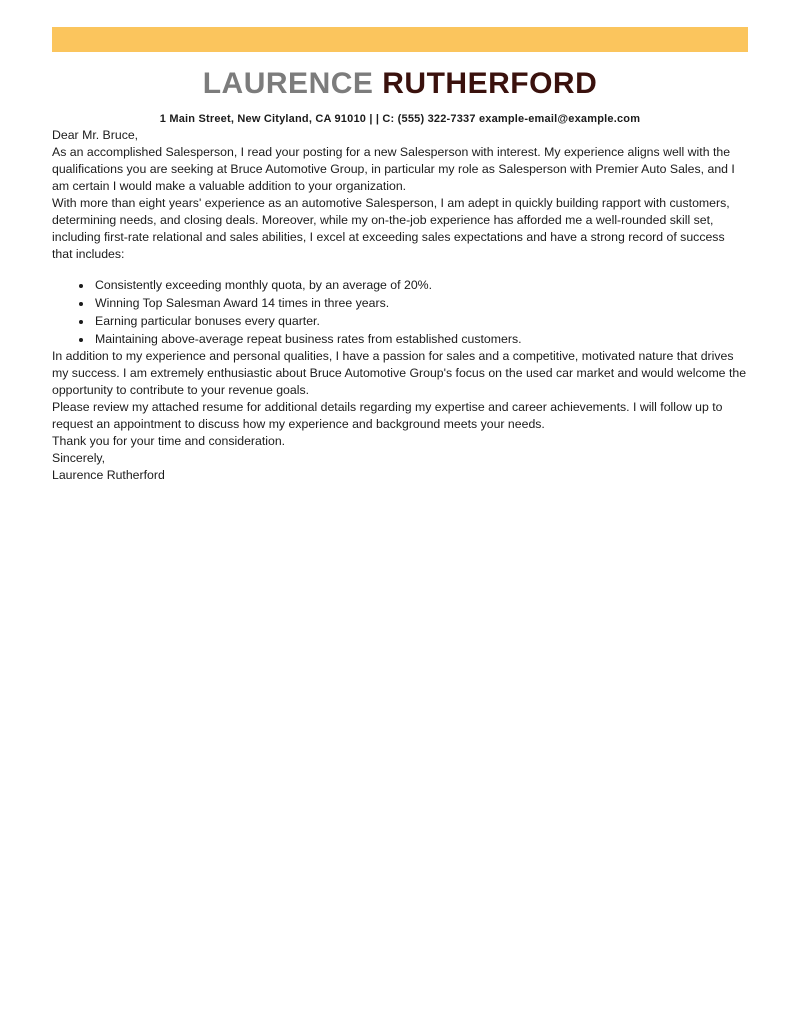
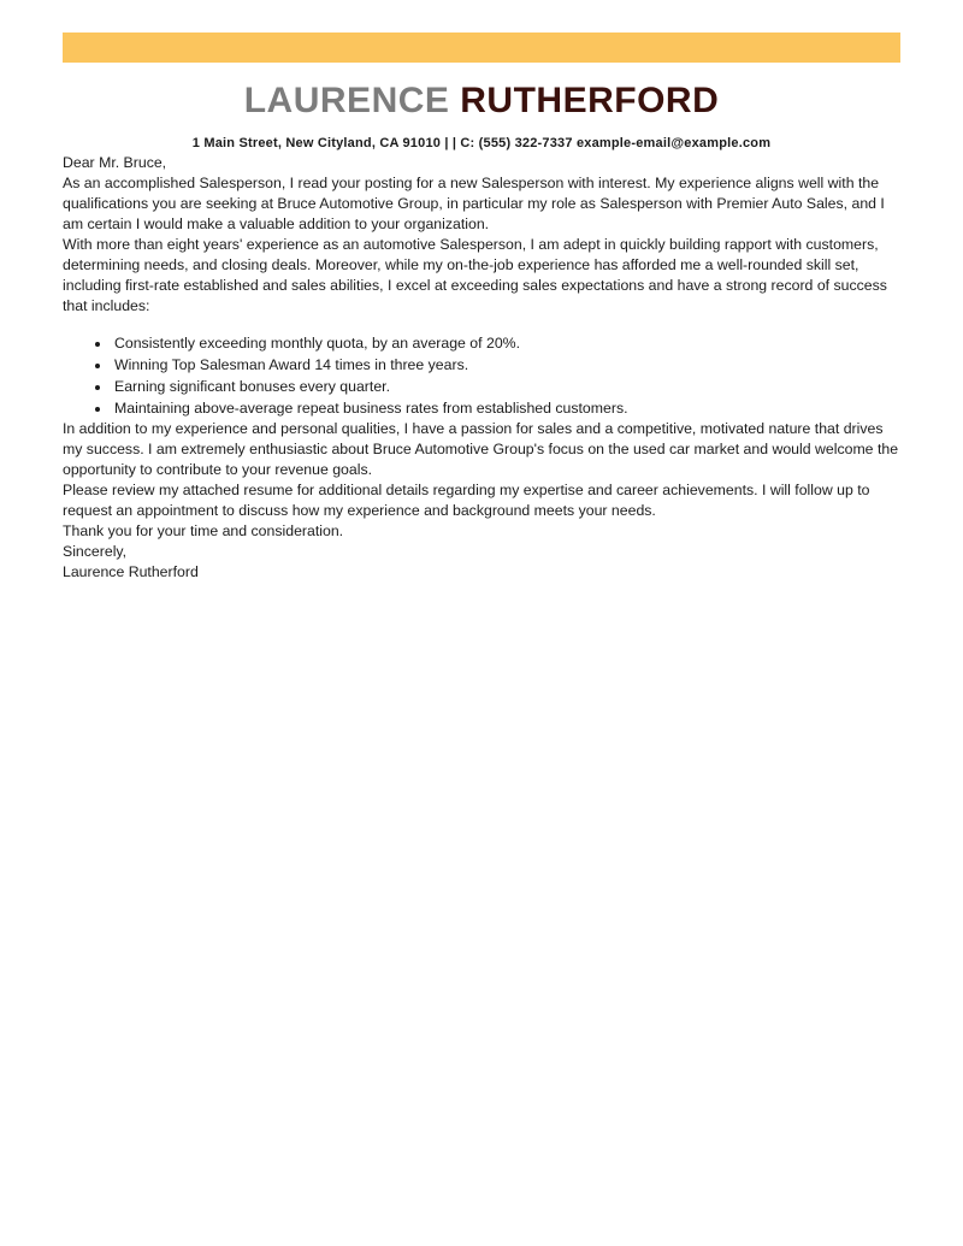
  LAURENCE RUTHERFORD
  1 Main Street, New Cityland, CA 91010 | | C: (555) 322-7337 example-email@example.com
  Dear Mr. Bruce,
  As an accomplished Salesperson, I read your posting for a new Salesperson with interest. My experience aligns well with the qualifications you are seeking at Bruce Automotive Group, in particular my role as Salesperson with Premier Auto Sales, and I am certain I would make a valuable addition to your organization.
- With more than eight years' experience as an automotive Salesperson, I am adept in quickly building rapport with customers, determining needs, and closing deals. Moreover, while my on-the-job experience has afforded me a well-rounded skill set, including first-rate relational and sales abilities, I excel at exceeding sales expectations and have a strong record of success that includes:
+ With more than eight years' experience as an automotive Salesperson, I am adept in quickly building rapport with customers, determining needs, and closing deals. Moreover, while my on-the-job experience has afforded me a well-rounded skill set, including first-rate established and sales abilities, I excel at exceeding sales expectations and have a strong record of success that includes:
  Consistently exceeding monthly quota, by an average of 20%.
  Winning Top Salesman Award 14 times in three years.
- Earning particular bonuses every quarter.
+ Earning significant bonuses every quarter.
  Maintaining above-average repeat business rates from established customers.
  In addition to my experience and personal qualities, I have a passion for sales and a competitive, motivated nature that drives my success. I am extremely enthusiastic about Bruce Automotive Group's focus on the used car market and would welcome the opportunity to contribute to your revenue goals.
  Please review my attached resume for additional details regarding my expertise and career achievements. I will follow up to request an appointment to discuss how my experience and background meets your needs.
  Thank you for your time and consideration.
  Sincerely,
  Laurence Rutherford
